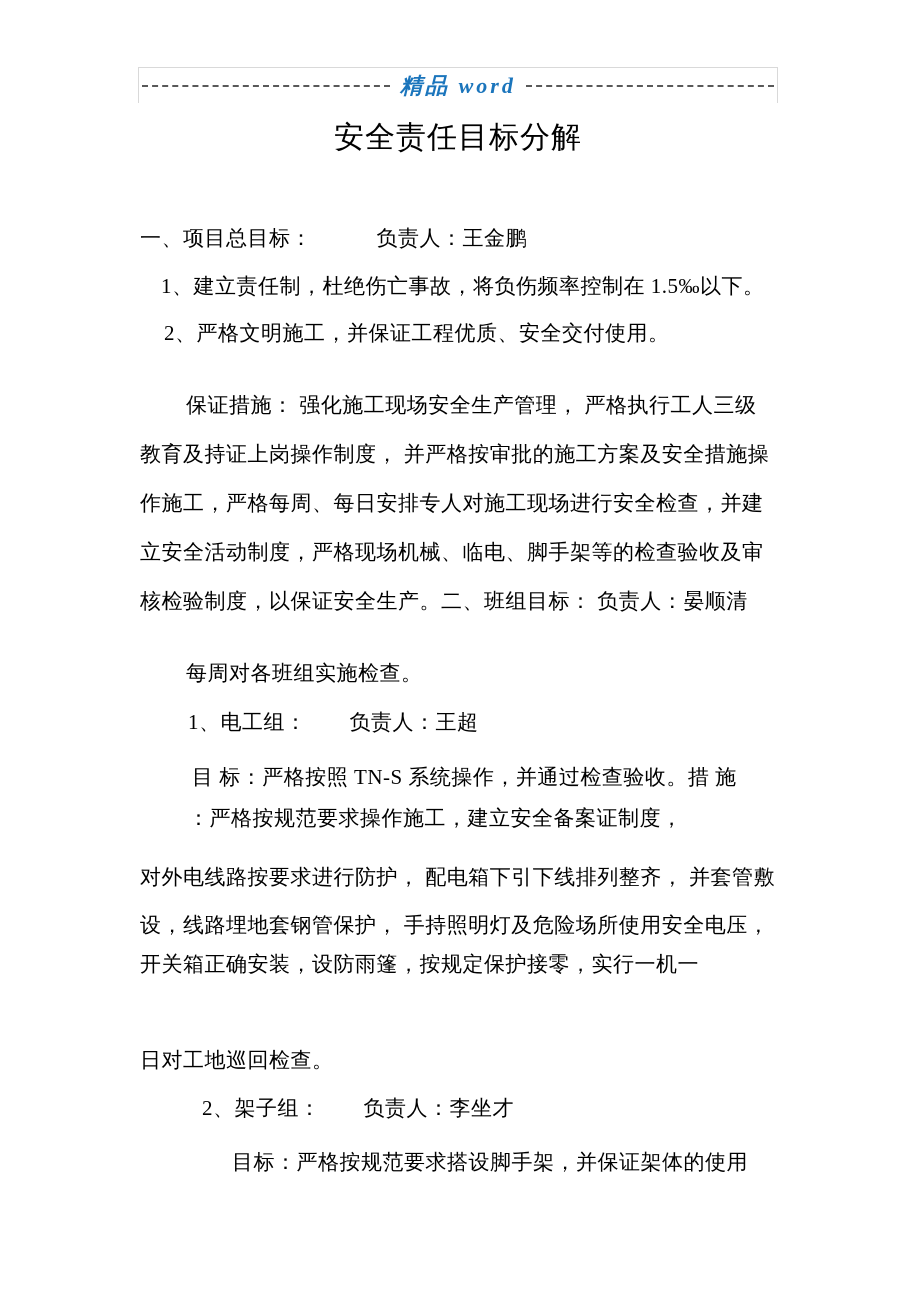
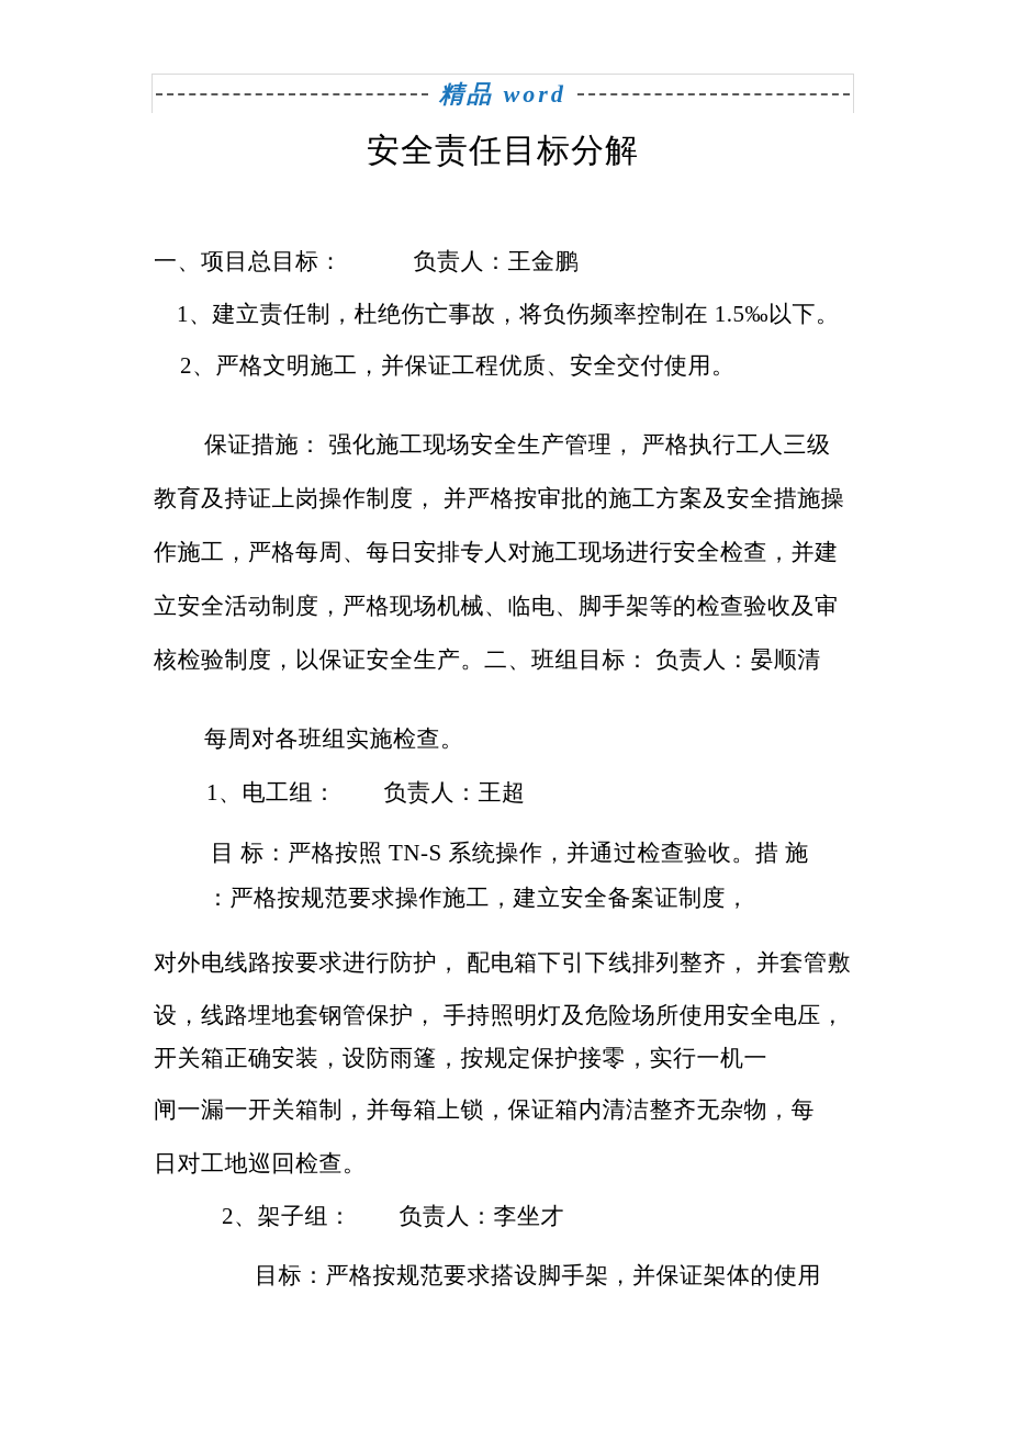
  精品 word
  安全责任目标分解
  一、项目总目标： 负责人：王金鹏
  1、建立责任制，杜绝伤亡事故，将负伤频率控制在 1.5‰以下。
  2、严格文明施工，并保证工程优质、安全交付使用。
  保证措施： 强化施工现场安全生产管理， 严格执行工人三级
  教育及持证上岗操作制度， 并严格按审批的施工方案及安全措施操
  作施工，严格每周、每日安排专人对施工现场进行安全检查，并建
  立安全活动制度，严格现场机械、临电、脚手架等的检查验收及审
  核检验制度，以保证安全生产。二、班组目标： 负责人：晏顺清
  每周对各班组实施检查。
  1、电工组： 负责人：王超
  目 标：严格按照 TN-S 系统操作，并通过检查验收。措 施
  ：严格按规范要求操作施工，建立安全备案证制度，
  对外电线路按要求进行防护， 配电箱下引下线排列整齐， 并套管敷
  设，线路埋地套钢管保护， 手持照明灯及危险场所使用安全电压，
  开关箱正确安装，设防雨篷，按规定保护接零，实行一机一
+ 闸一漏一开关箱制，并每箱上锁，保证箱内清洁整齐无杂物，每
  日对工地巡回检查。
  2、架子组： 负责人：李坐才
  目标：严格按规范要求搭设脚手架，并保证架体的使用
